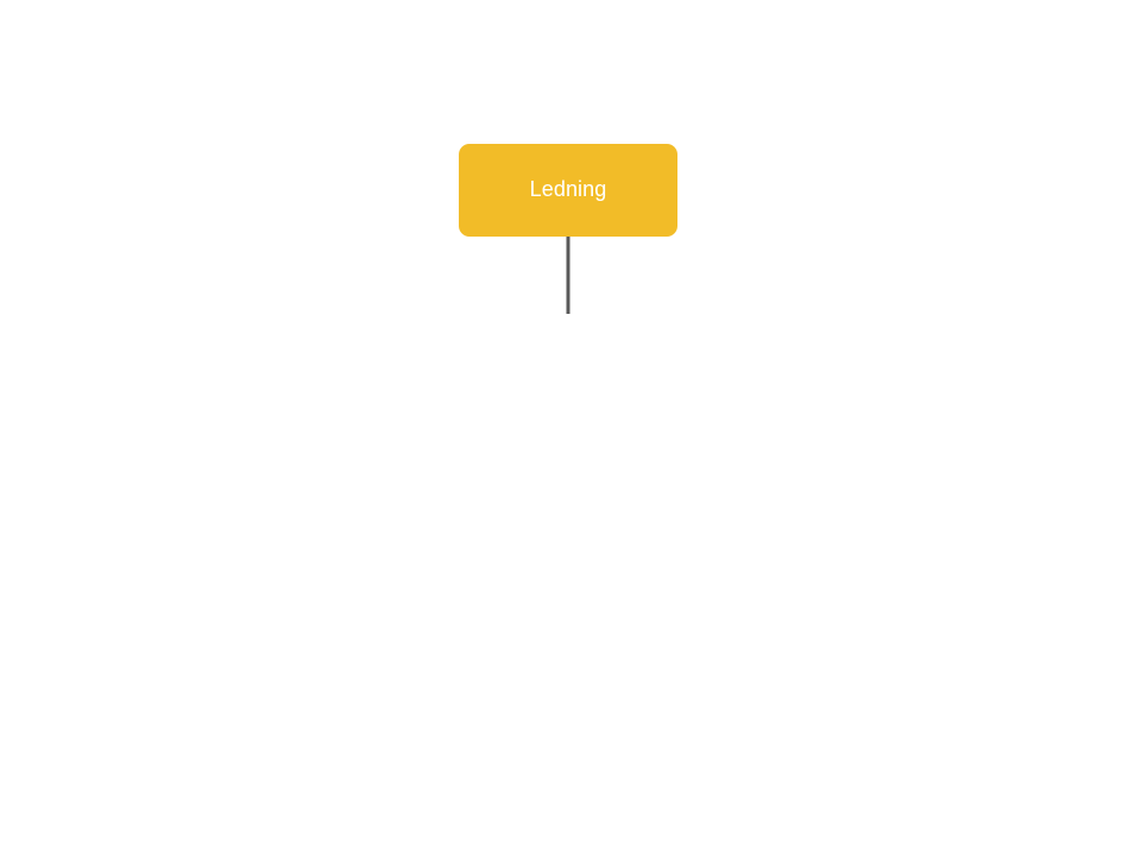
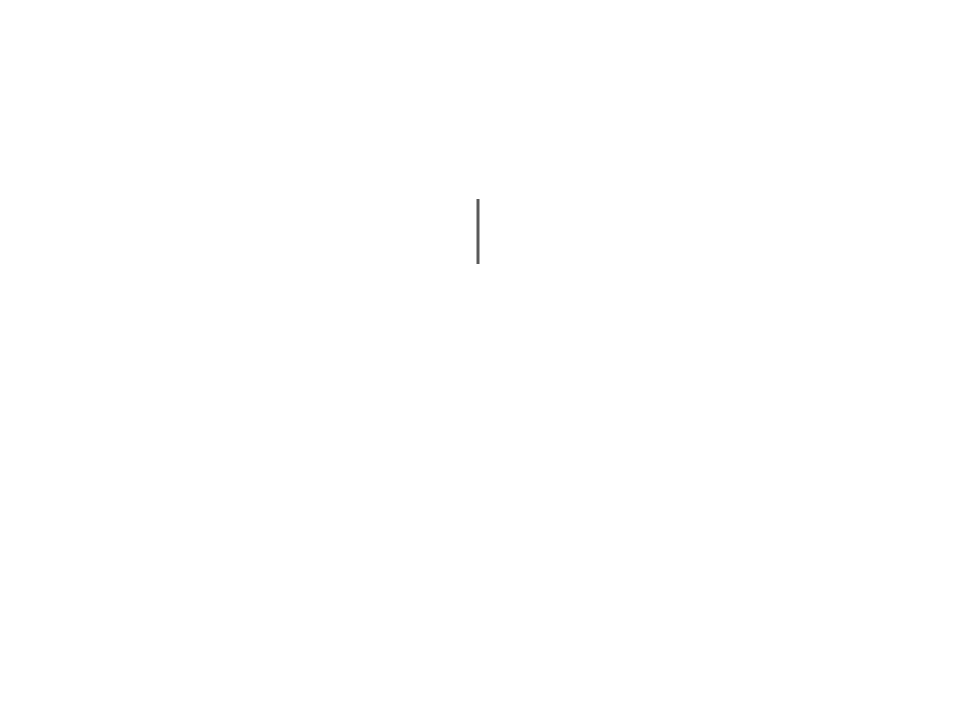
- Ledning
